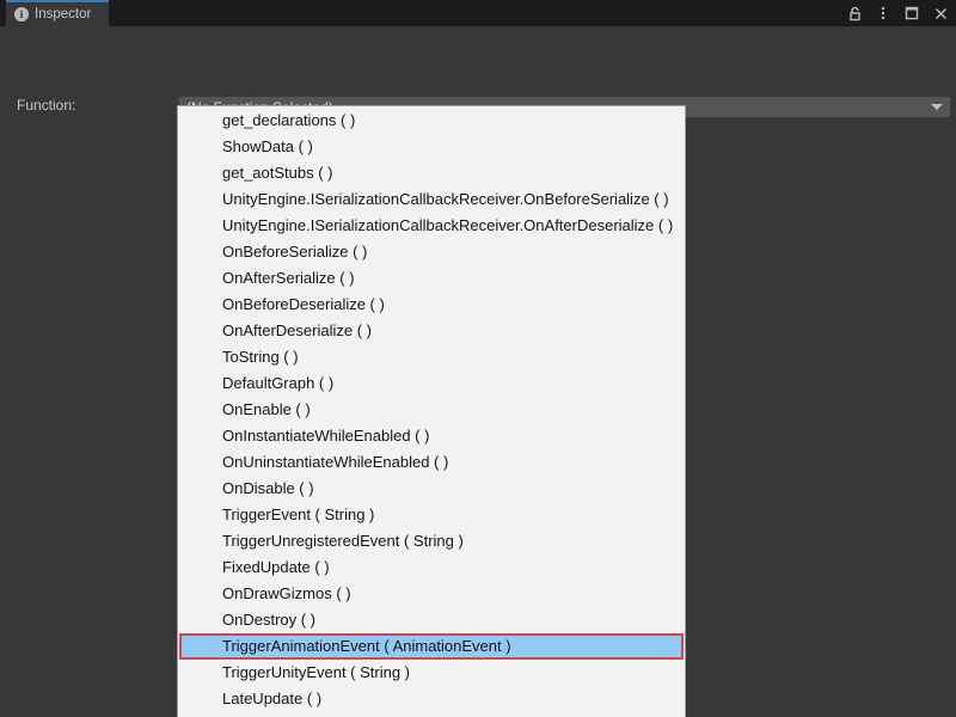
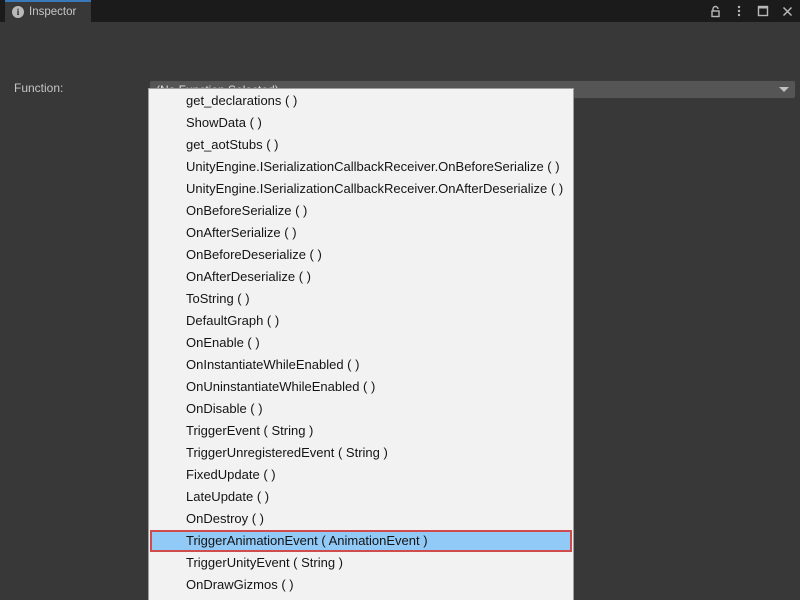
  i
  Inspector
  Function:
  get_declarations ( )
  ShowData ( )
  get_aotStubs ( )
  UnityEngine.ISerializationCallbackReceiver.OnBeforeSerialize ( )
  UnityEngine.ISerializationCallbackReceiver.OnAfterDeserialize ( )
  OnBeforeSerialize ( )
  OnAfterSerialize ( )
  OnBeforeDeserialize ( )
  OnAfterDeserialize ( )
  ToString ( )
  DefaultGraph ( )
  OnEnable ( )
  OnInstantiateWhileEnabled ( )
  OnUninstantiateWhileEnabled ( )
  OnDisable ( )
  TriggerEvent ( String )
  TriggerUnregisteredEvent ( String )
  FixedUpdate ( )
- OnDrawGizmos ( )
+ LateUpdate ( )
  OnDestroy ( )
  TriggerAnimationEvent ( AnimationEvent )
  TriggerUnityEvent ( String )
- LateUpdate ( )
+ OnDrawGizmos ( )
